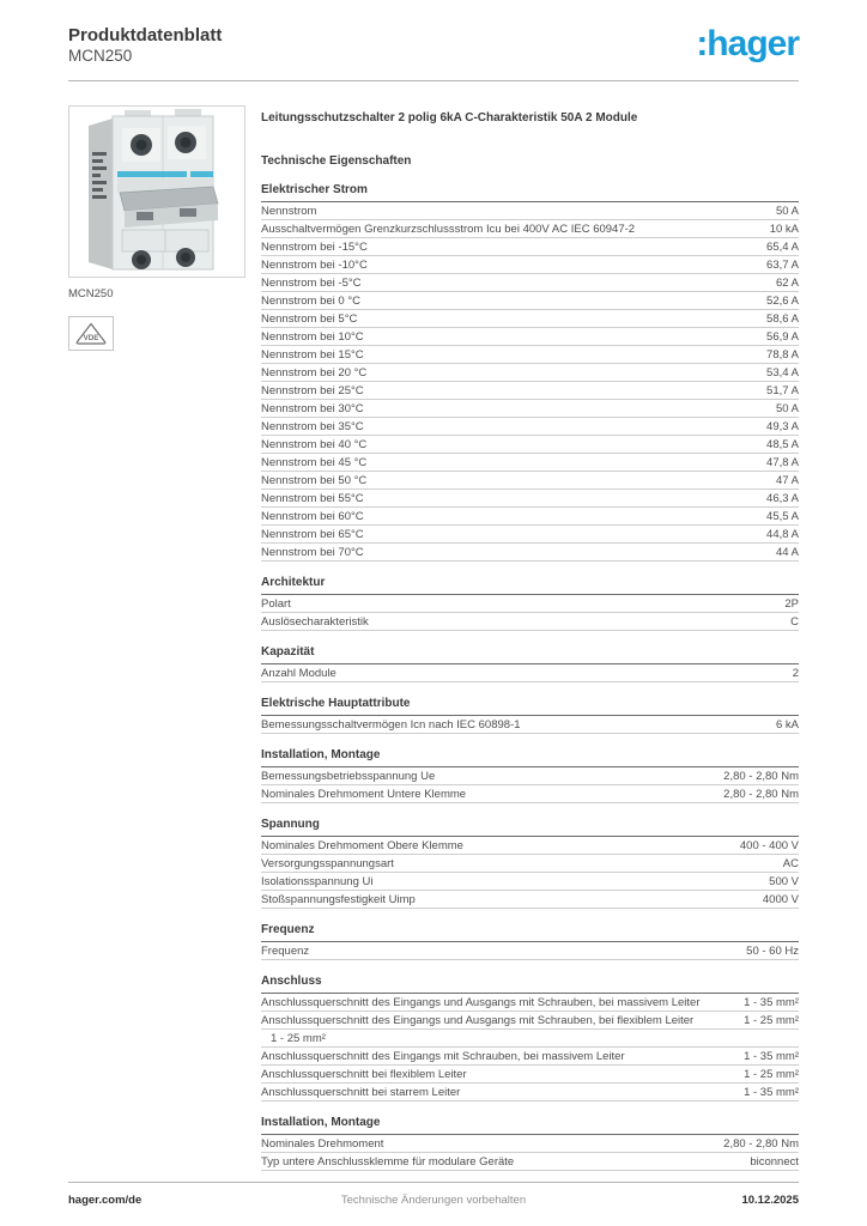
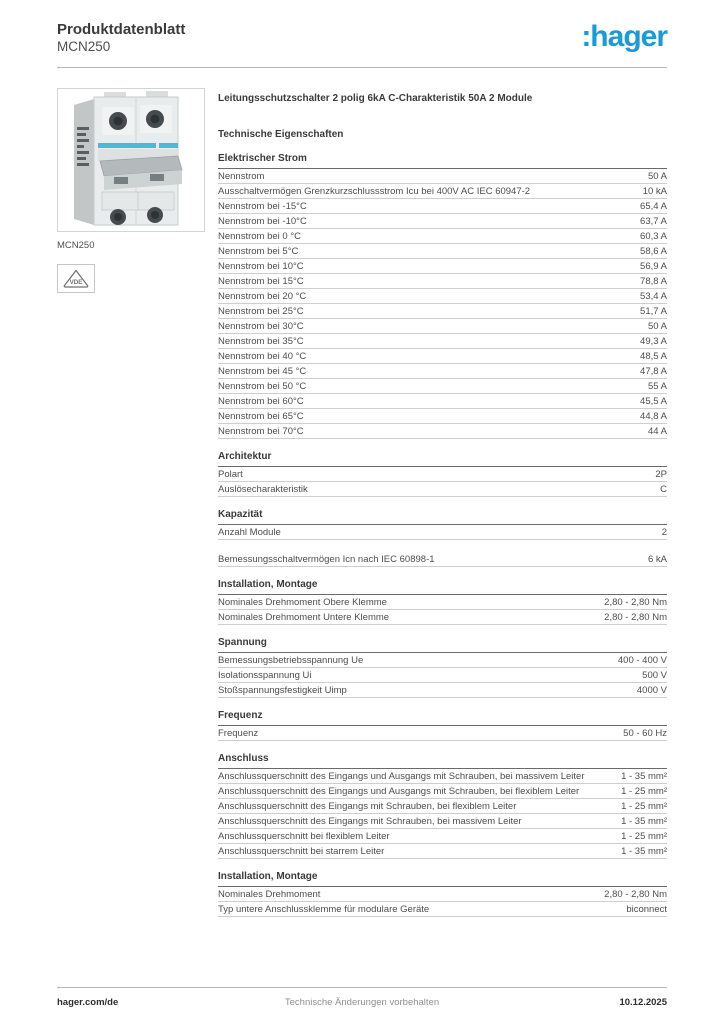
  Produktdatenblatt
  MCN250
  :hager
  MCN250
  Leitungsschutzschalter 2 polig 6kA C-Charakteristik 50A 2 Module
  Technische Eigenschaften
  Elektrischer Strom
  Nennstrom
  50 A
  Ausschaltvermögen Grenzkurzschlussstrom Icu bei 400V AC IEC 60947-2
  10 kA
  Nennstrom bei -15°C
  65,4 A
  Nennstrom bei -10°C
  63,7 A
- Nennstrom bei -5°C
- 62 A
  Nennstrom bei 0 °C
- 52,6 A
+ 60,3 A
  Nennstrom bei 5°C
  58,6 A
  Nennstrom bei 10°C
  56,9 A
  Nennstrom bei 15°C
  78,8 A
  Nennstrom bei 20 °C
  53,4 A
  Nennstrom bei 25°C
  51,7 A
  Nennstrom bei 30°C
  50 A
  Nennstrom bei 35°C
  49,3 A
  Nennstrom bei 40 °C
  48,5 A
  Nennstrom bei 45 °C
  47,8 A
  Nennstrom bei 50 °C
- 47 A
+ 55 A
- Nennstrom bei 55°C
- 46,3 A
  Nennstrom bei 60°C
  45,5 A
  Nennstrom bei 65°C
  44,8 A
  Nennstrom bei 70°C
  44 A
  Architektur
  Polart
  2P
  Auslösecharakteristik
  C
  Kapazität
  Anzahl Module
  2
- Elektrische Hauptattribute
  Bemessungsschaltvermögen Icn nach IEC 60898-1
  6 kA
  Installation, Montage
- Bemessungsbetriebsspannung Ue
+ Nominales Drehmoment Obere Klemme
  2,80 - 2,80 Nm
  Nominales Drehmoment Untere Klemme
  2,80 - 2,80 Nm
  Spannung
- Nominales Drehmoment Obere Klemme
+ Bemessungsbetriebsspannung Ue
  400 - 400 V
- Versorgungsspannungsart
- AC
  Isolationsspannung Ui
  500 V
  Stoßspannungsfestigkeit Uimp
  4000 V
  Frequenz
  Frequenz
  50 - 60 Hz
  Anschluss
  Anschlussquerschnitt des Eingangs und Ausgangs mit Schrauben, bei massivem Leiter
  1 - 35 mm²
  Anschlussquerschnitt des Eingangs und Ausgangs mit Schrauben, bei flexiblem Leiter
  1 - 25 mm²
+ Anschlussquerschnitt des Eingangs mit Schrauben, bei flexiblem Leiter
  1 - 25 mm²
  Anschlussquerschnitt des Eingangs mit Schrauben, bei massivem Leiter
  1 - 35 mm²
  Anschlussquerschnitt bei flexiblem Leiter
  1 - 25 mm²
  Anschlussquerschnitt bei starrem Leiter
  1 - 35 mm²
  Installation, Montage
  Nominales Drehmoment
  2,80 - 2,80 Nm
  Typ untere Anschlussklemme für modulare Geräte
  biconnect
  hager.com/de
  Technische Änderungen vorbehalten
  10.12.2025
